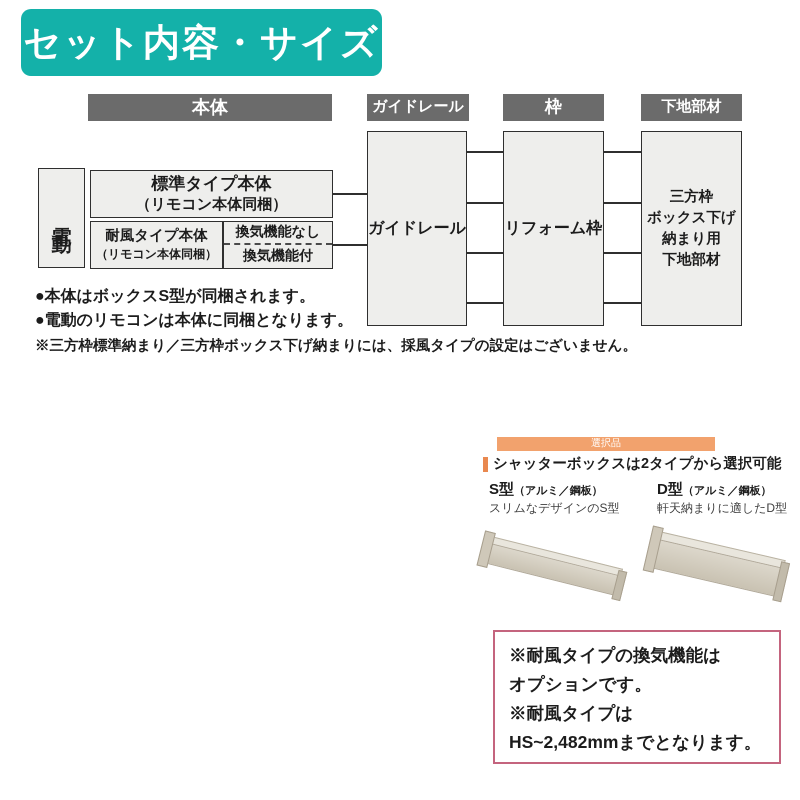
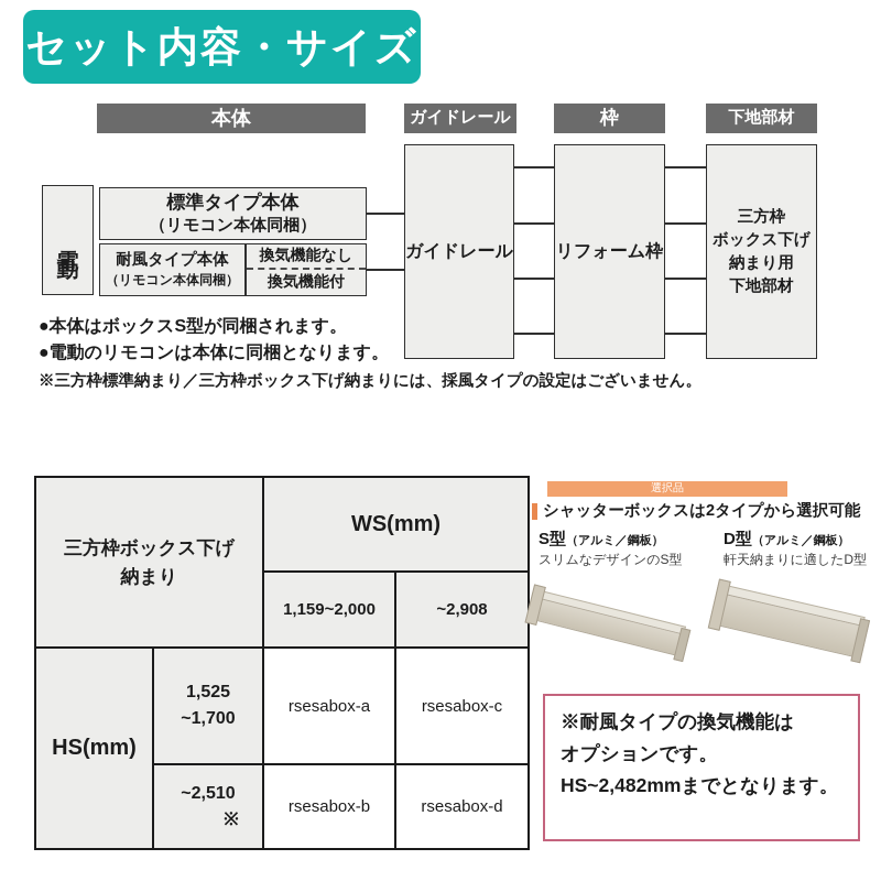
  セット内容・サイズ
  本体
  ガイドレール
  枠
  下地部材
  標準タイプ本体
  （リモコン本体同梱）
  耐風タイプ本体
  （リモコン本体同梱）
  換気機能なし
  換気機能付
  ガイドレール
  リフォーム枠
  三方枠
  ボックス下げ
  納まり用
  下地部材
  ●本体はボックスS型が同梱されます。
  ●電動のリモコンは本体に同梱となります。
  ※三方枠標準納まり／三方枠ボックス下げ納まりには、採風タイプの設定はございません。
+ 三方枠ボックス下げ
+ 納まり
+ WS(mm)
+ 1,159~2,000
+ ~2,908
+ HS(mm)
+ 1,525
+ ~1,700
+ ~2,510
+ ※
+ rsesabox-a
+ rsesabox-c
+ rsesabox-b
+ rsesabox-d
  選択品
  シャッターボックスは2タイプから選択可能
  S型（アルミ／鋼板）
  スリムなデザインのS型
  D型（アルミ／鋼板）
  軒天納まりに適したD型
  ※耐風タイプの換気機能は
  オプションです。
- ※耐風タイプは
  HS~2,482mmまでとなります。
